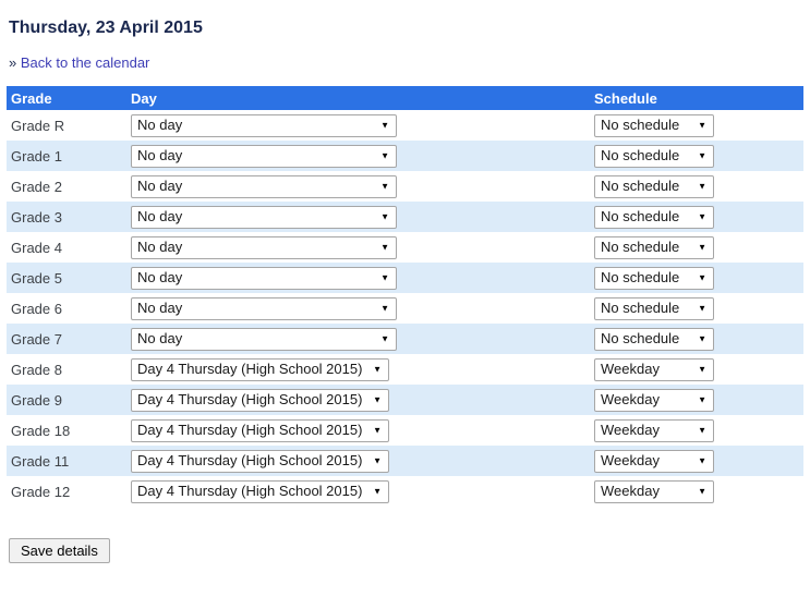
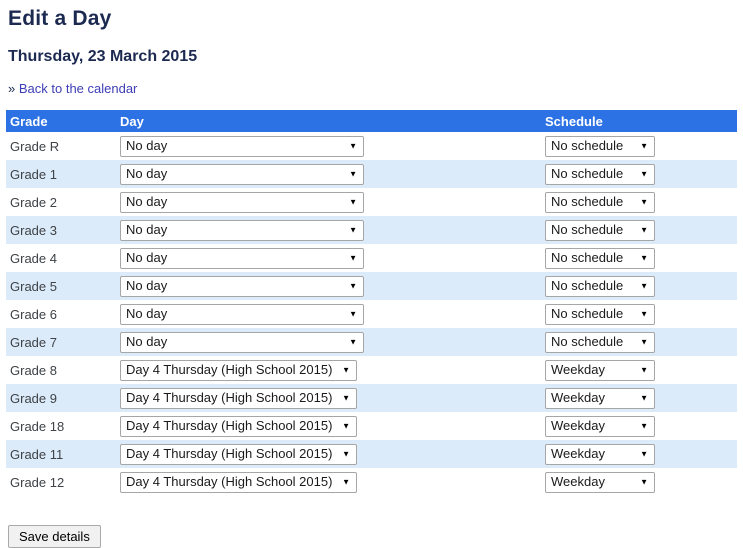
+ Edit a Day
- Thursday, 23 April 2015
+ Thursday, 23 March 2015
  » Back to the calendar
  Grade
  Day
  Schedule
  Grade R
  No day
  No schedule
  Grade 1
  No day
  No schedule
  Grade 2
  No day
  No schedule
  Grade 3
  No day
  No schedule
  Grade 4
  No day
  No schedule
  Grade 5
  No day
  No schedule
  Grade 6
  No day
  No schedule
  Grade 7
  No day
  No schedule
  Grade 8
  Day 4 Thursday (High School 2015)
  Weekday
  Grade 9
  Day 4 Thursday (High School 2015)
  Weekday
  Grade 18
  Day 4 Thursday (High School 2015)
  Weekday
  Grade 11
  Day 4 Thursday (High School 2015)
  Weekday
  Grade 12
  Day 4 Thursday (High School 2015)
  Weekday
  Save details
